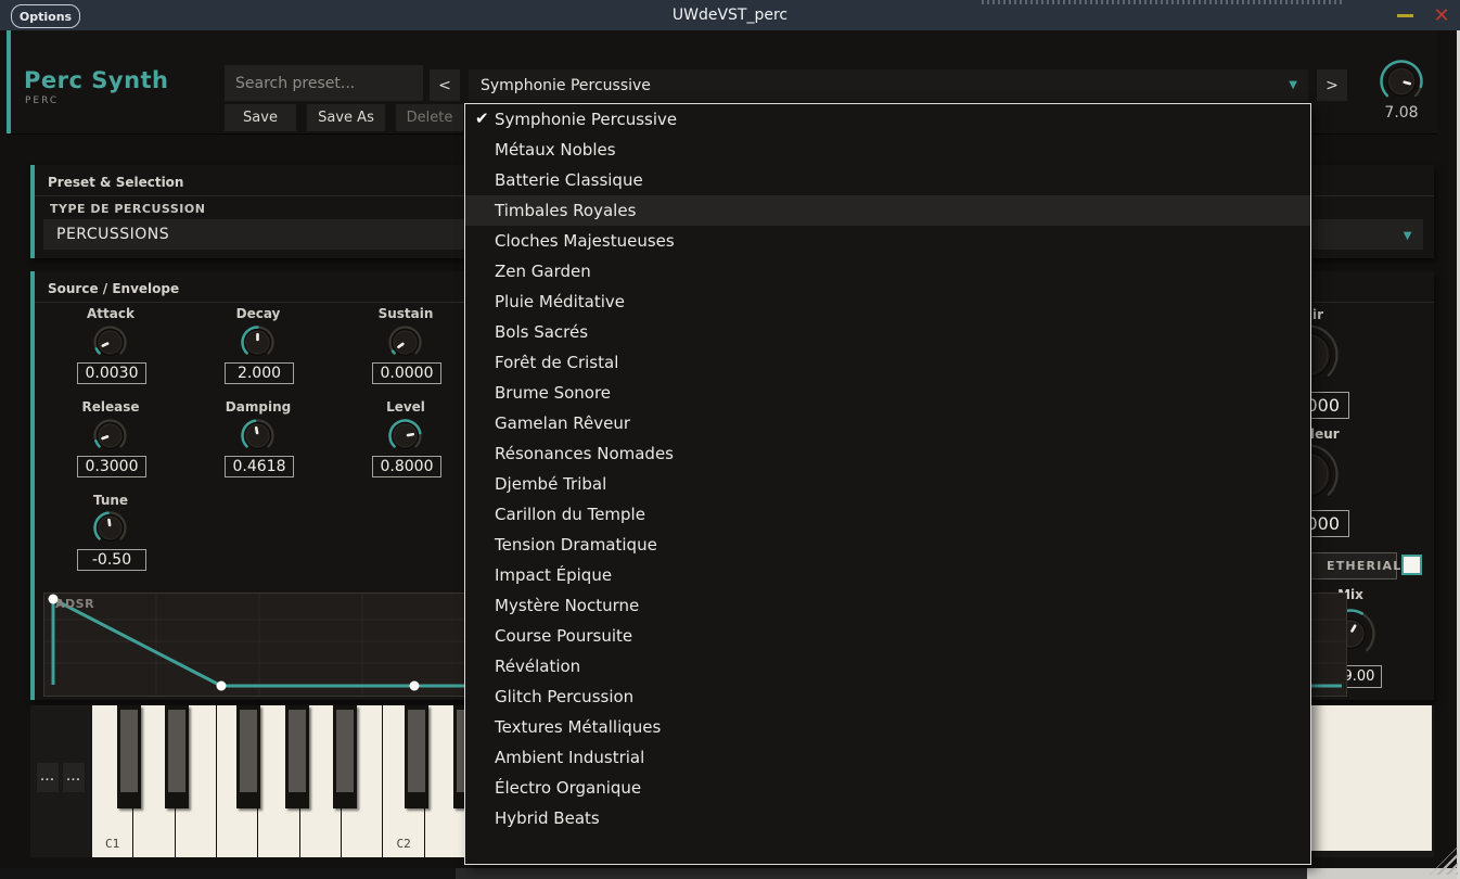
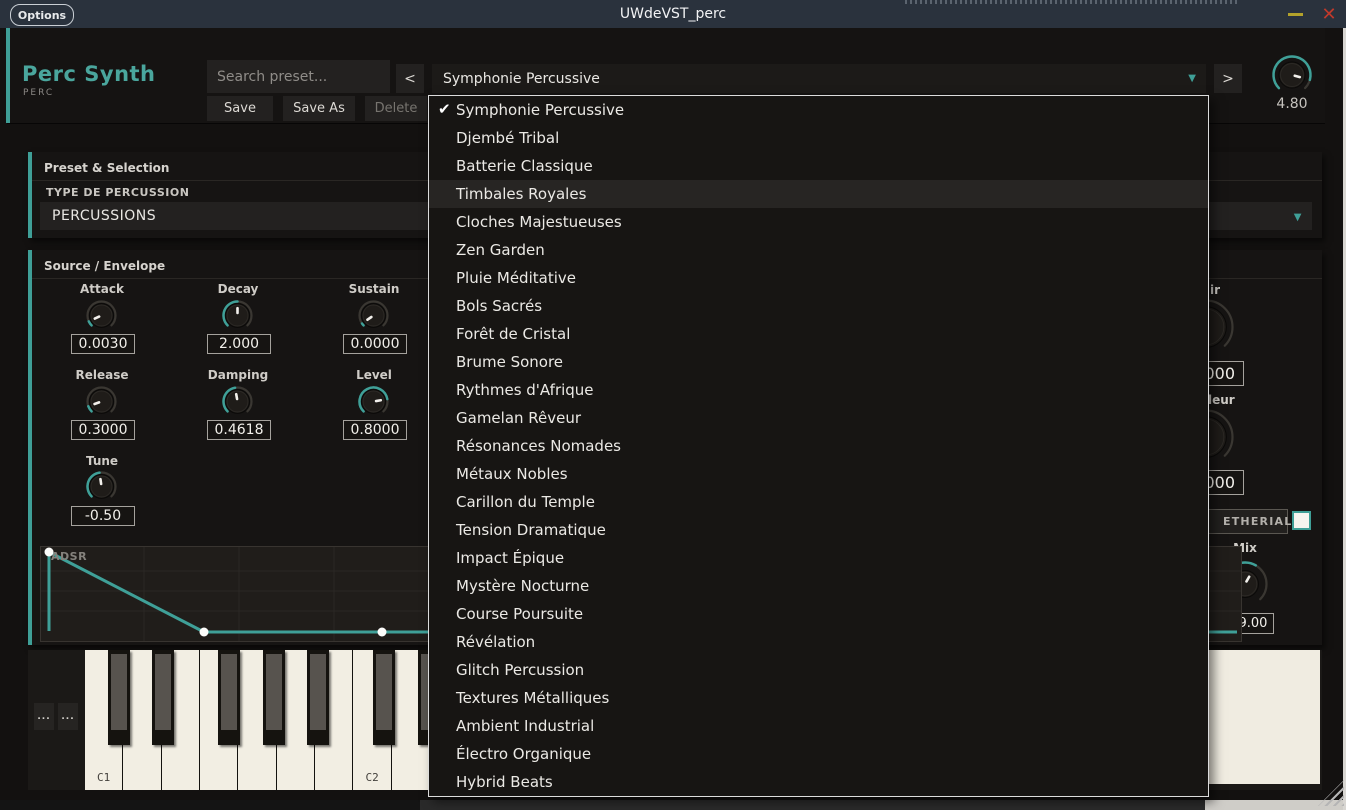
  Options
  UWdeVST_perc
  ✕
  Perc Synth
  PERC
  Search preset...
  <
  Symphonie Percussive
  ▼
  >
  Save
  Save As
  Delete
- 7.08
+ 4.80
  Preset & Selection
  TYPE DE PERCUSSION
  PERCUSSIONS
  ▼
  Source / Envelope
  Attack
  Decay
  Sustain
  0.0030
  2.000
  0.0000
  Release
  Damping
  Level
  0.3000
  0.4618
  0.8000
  Tune
  -0.50
  ir
  000
  leur
  000
  ETHERIAL
  ADSR
  ...
  ...
  C1
  C2
  ✔
  Symphonie Percussive
- Métaux Nobles
+ Djembé Tribal
  Batterie Classique
  Timbales Royales
  Cloches Majestueuses
  Zen Garden
  Pluie Méditative
  Bols Sacrés
  Forêt de Cristal
  Brume Sonore
+ Rythmes d'Afrique
  Gamelan Rêveur
  Résonances Nomades
- Djembé Tribal
+ Métaux Nobles
  Carillon du Temple
  Tension Dramatique
  Impact Épique
  Mystère Nocturne
  Course Poursuite
  Révélation
  Glitch Percussion
  Textures Métalliques
  Ambient Industrial
  Électro Organique
  Hybrid Beats
